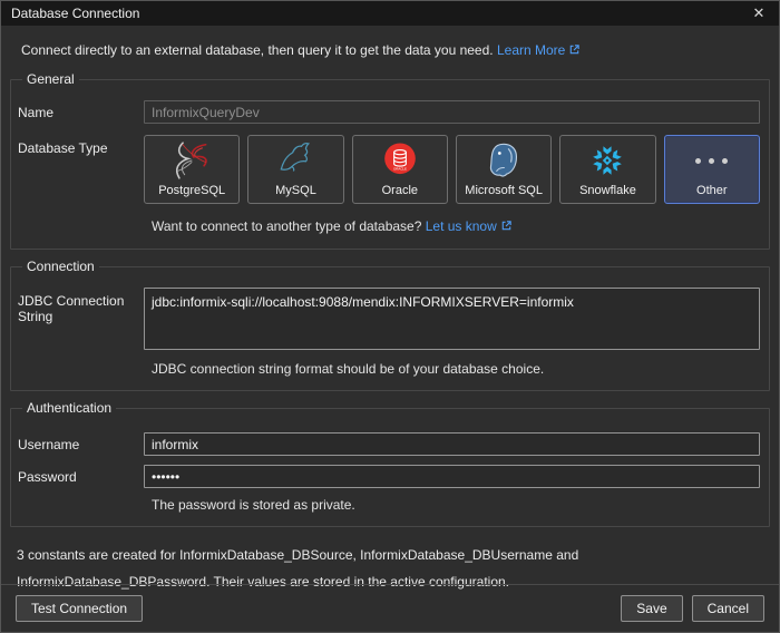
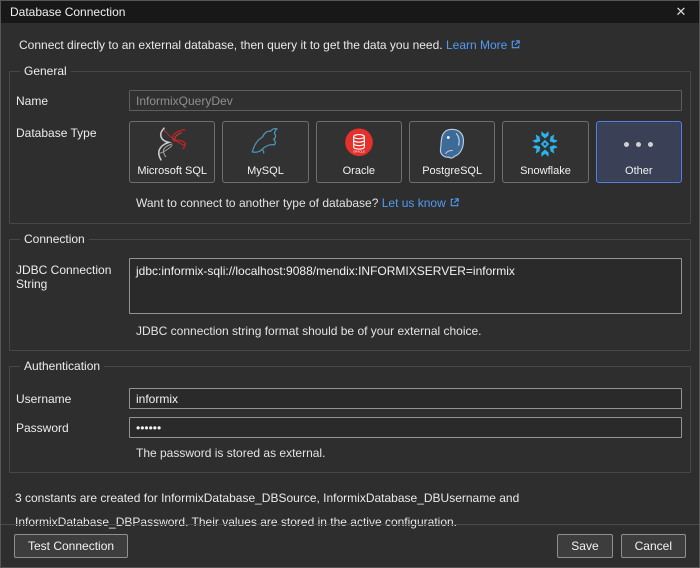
  Database Connection
  ✕
  Connect directly to an external database, then query it to get the data you need. Learn More
  General
  Name
  InformixQueryDev
  Database Type
- PostgreSQL
+ Microsoft SQL
  MySQL
  Oracle
- Microsoft SQL
+ PostgreSQL
  Snowflake
  Other
  Want to connect to another type of database? Let us know
  Connection
  JDBC Connection String
  jdbc:informix-sqli://localhost:9088/mendix:INFORMIXSERVER=informix
- JDBC connection string format should be of your database choice.
+ JDBC connection string format should be of your external choice.
  Authentication
  Username
  informix
  Password
  ••••••
- The password is stored as private.
+ The password is stored as external.
  3 constants are created for InformixDatabase_DBSource, InformixDatabase_DBUsername and InformixDatabase_DBPassword. Their values are stored in the active configuration.
  Test Connection
  Save
  Cancel
